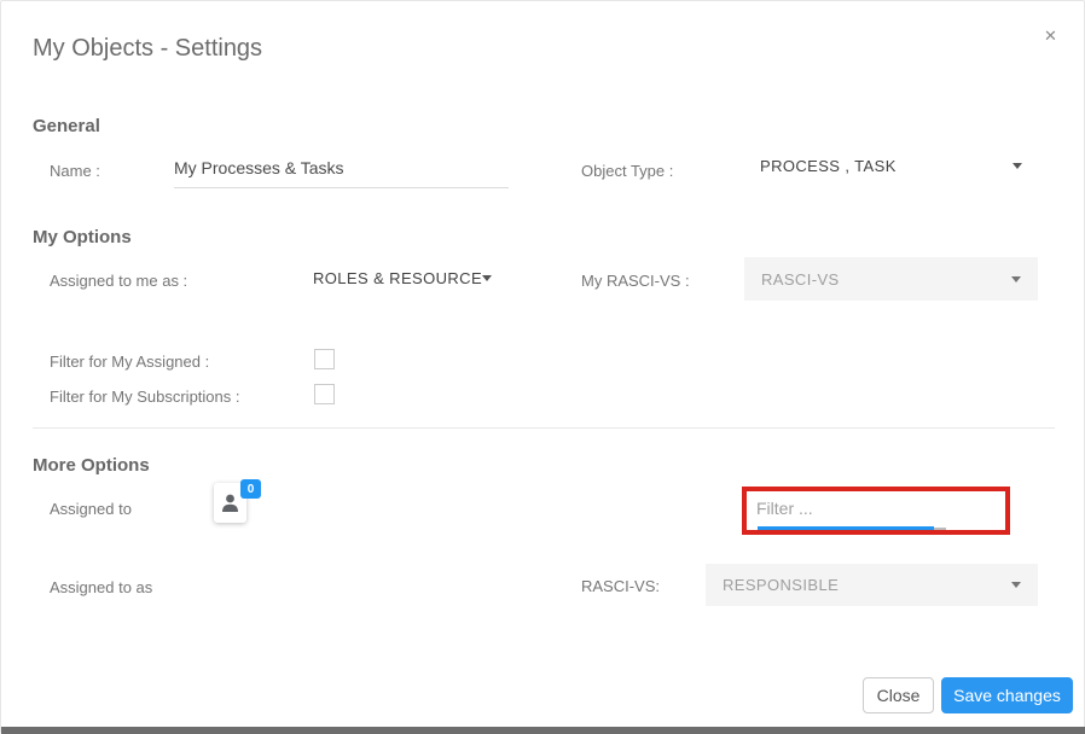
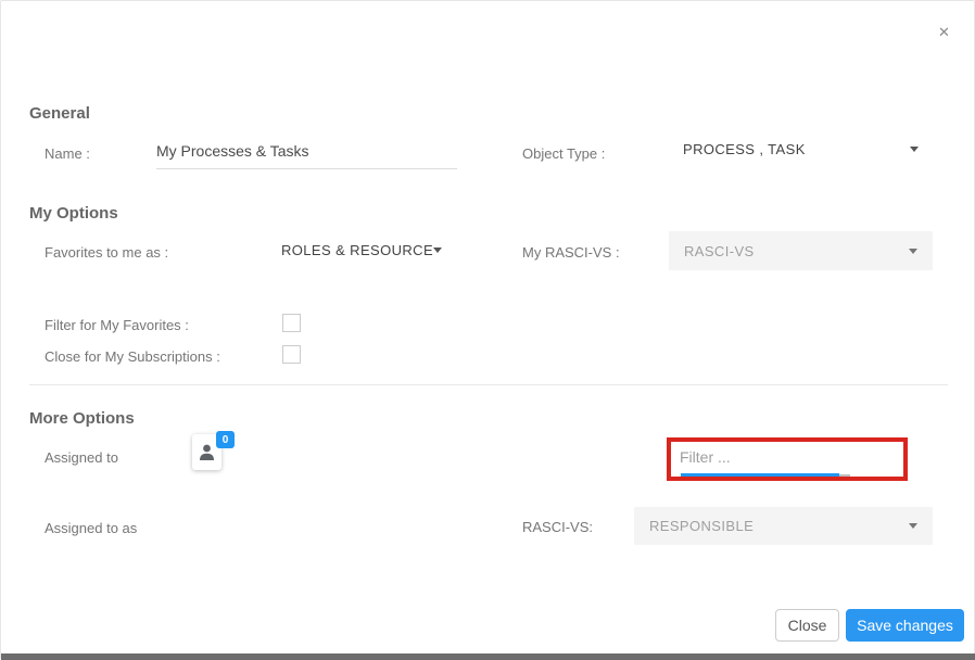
- My Objects - Settings
  ✕
  General
  Name :
  My Processes & Tasks
  Object Type :
  PROCESS , TASK
  My Options
- Assigned to me as :
+ Favorites to me as :
  ROLES & RESOURCE
  My RASCI-VS :
  RASCI-VS
- Filter for My Assigned :
+ Filter for My Favorites :
- Filter for My Subscriptions :
+ Close for My Subscriptions :
  More Options
  Assigned to
  0
  Filter ...
  Assigned to as
  RASCI-VS:
  RESPONSIBLE
  Close
  Save changes
